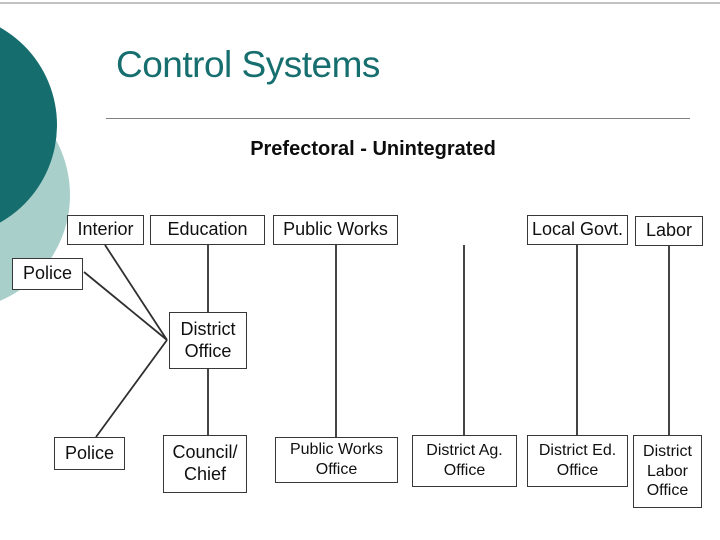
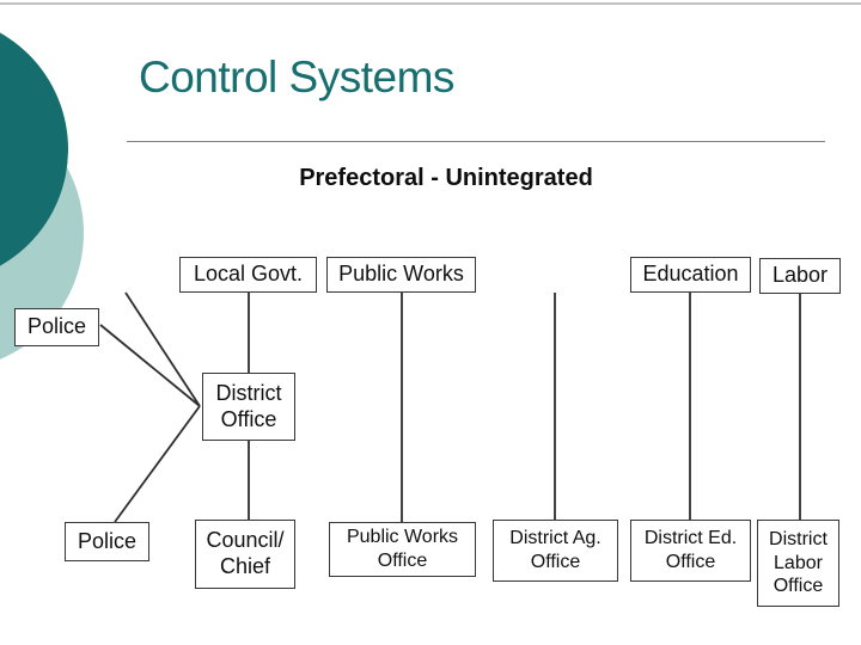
  Control Systems
  Prefectoral - Unintegrated
- Interior
- Education
+ Local Govt.
  Public Works
- Local Govt.
+ Education
  Labor
  Police
  District
  Office
  Police
  Council/
  Chief
  Public Works
  Office
  District Ag.
  Office
  District Ed.
  Office
  District
  Labor
  Office
